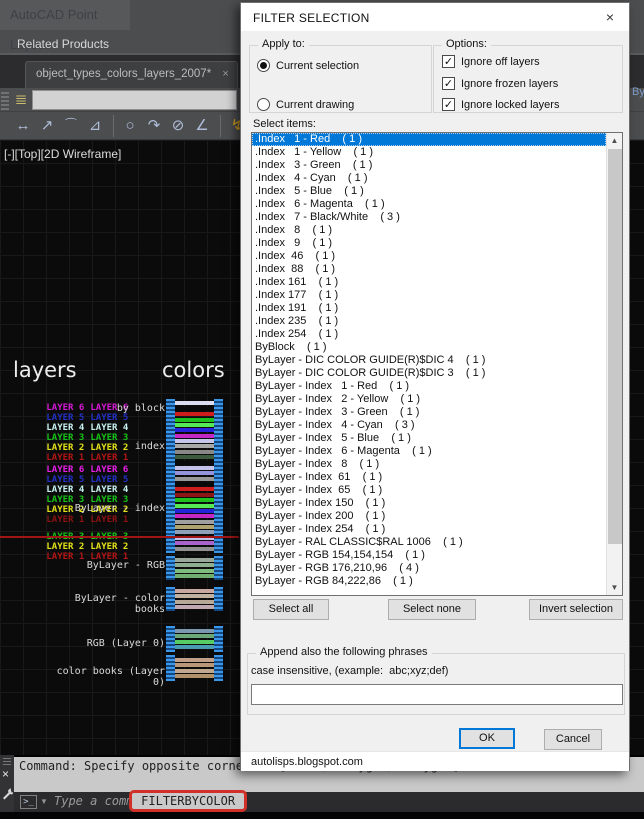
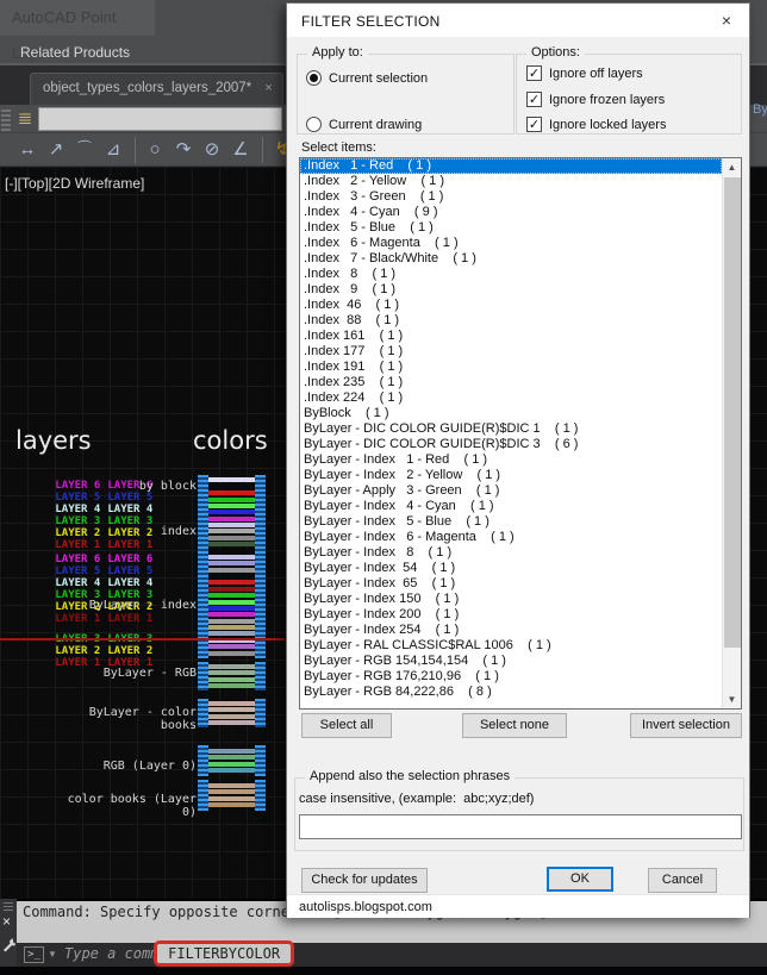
  AutoCAD Point Layout
  Related Products
  object_types_colors_layers_2007* ×
  ≣
  ↔
  ↗
  ⌒
  ⊿
  ○
  ↷
  ⊘
  ∠
  ↯
  [-][Top][2D Wireframe]
  layers
  colors
  LAYER 6 LAYER 6
  LAYER 5 LAYER 5
  LAYER 4 LAYER 4
  LAYER 3 LAYER 3
  LAYER 2 LAYER 2
  LAYER 1 LAYER 1
  LAYER 6 LAYER 6
  LAYER 5 LAYER 5
  LAYER 4 LAYER 4
  LAYER 3 LAYER 3
  LAYER 2 LAYER 2
  LAYER 1 LAYER 1
  LAYER 2 LAYER 2
  LAYER 1 LAYER 1
  by block
  index
  ByLayer - index
  ByLayer - RGB
  ByLayer - color books
  RGB (Layer 0)
  color books (Layer 0)
  By
  ×
  >_
  ▼
  FILTER SELECTION
  ×
  Apply to:
  Current selection
  Current drawing
  Options:
  ✓
  Ignore off layers
  ✓
  Ignore frozen layers
  ✓
  Ignore locked layers
  Select items:
  .Index 1 - Red ( 1 )
- .Index 1 - Yellow ( 1 )
+ .Index 2 - Yellow ( 1 )
  .Index 3 - Green ( 1 )
- .Index 4 - Cyan ( 1 )
+ .Index 4 - Cyan ( 9 )
  .Index 5 - Blue ( 1 )
  .Index 6 - Magenta ( 1 )
- .Index 7 - Black/White ( 3 )
+ .Index 7 - Black/White ( 1 )
  .Index 8 ( 1 )
  .Index 9 ( 1 )
  .Index 46 ( 1 )
  .Index 88 ( 1 )
  .Index 161 ( 1 )
  .Index 177 ( 1 )
  .Index 191 ( 1 )
  .Index 235 ( 1 )
- .Index 254 ( 1 )
+ .Index 224 ( 1 )
  ByBlock ( 1 )
- ByLayer - DIC COLOR GUIDE(R)$DIC 4 ( 1 )
+ ByLayer - DIC COLOR GUIDE(R)$DIC 1 ( 1 )
- ByLayer - DIC COLOR GUIDE(R)$DIC 3 ( 1 )
+ ByLayer - DIC COLOR GUIDE(R)$DIC 3 ( 6 )
  ByLayer - Index 1 - Red ( 1 )
  ByLayer - Index 2 - Yellow ( 1 )
- ByLayer - Index 3 - Green ( 1 )
+ ByLayer - Apply 3 - Green ( 1 )
- ByLayer - Index 4 - Cyan ( 3 )
+ ByLayer - Index 4 - Cyan ( 1 )
  ByLayer - Index 5 - Blue ( 1 )
  ByLayer - Index 6 - Magenta ( 1 )
  ByLayer - Index 8 ( 1 )
- ByLayer - Index 61 ( 1 )
+ ByLayer - Index 54 ( 1 )
  ByLayer - Index 65 ( 1 )
  ByLayer - Index 150 ( 1 )
  ByLayer - Index 200 ( 1 )
  ByLayer - Index 254 ( 1 )
  ByLayer - RAL CLASSIC$RAL 1006 ( 1 )
  ByLayer - RGB 154,154,154 ( 1 )
- ByLayer - RGB 176,210,96 ( 4 )
+ ByLayer - RGB 176,210,96 ( 1 )
- ByLayer - RGB 84,222,86 ( 1 )
+ ByLayer - RGB 84,222,86 ( 8 )
  ▲
  ▼
  Select all
  Select none
  Invert selection
- Append also the following phrases
+ Append also the selection phrases
  case insensitive, (example: abc;xyz;def)
+ Check for updates
  OK
  Cancel
  autolisps.blogspot.com
